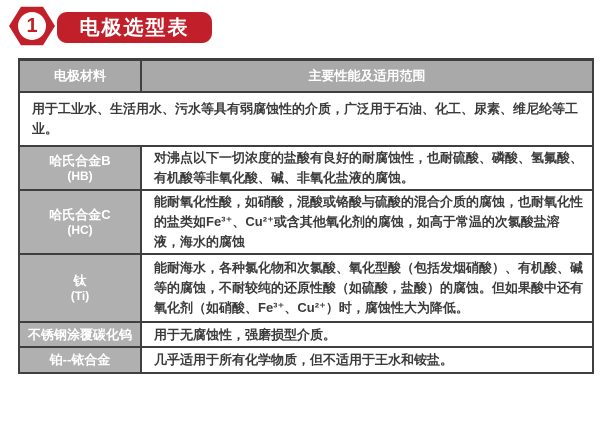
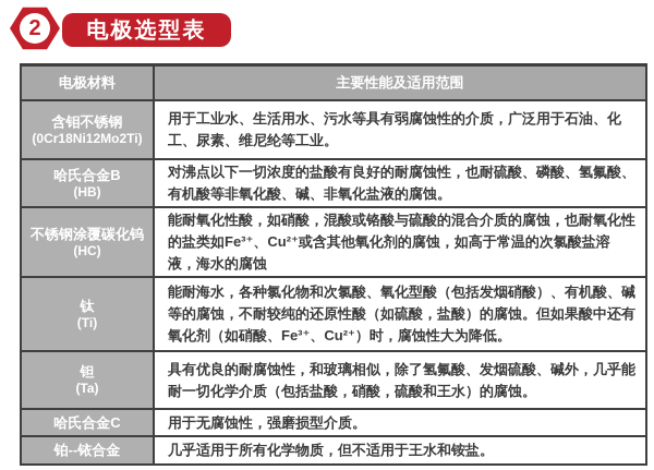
- 1
+ 2
  电极选型表
  电极材料
  主要性能及适用范围
+ 含钼不锈钢
+ (0Cr18Ni12Mo2Ti)
  用于工业水、生活用水、污水等具有弱腐蚀性的介质，广泛用于石油、化工、尿素、维尼纶等工业。
  哈氏合金B
  (HB)
  对沸点以下一切浓度的盐酸有良好的耐腐蚀性，也耐硫酸、磷酸、氢氟酸、有机酸等非氧化酸、碱、非氧化盐液的腐蚀。
- 哈氏合金C
+ 不锈钢涂覆碳化钨
  (HC)
  能耐氧化性酸，如硝酸，混酸或铬酸与硫酸的混合介质的腐蚀，也耐氧化性的盐类如Fe³⁺、Cu²⁺或含其他氧化剂的腐蚀，如高于常温的次氯酸盐溶液，海水的腐蚀
  钛
  (Ti)
  能耐海水，各种氯化物和次氯酸、氧化型酸（包括发烟硝酸）、有机酸、碱等的腐蚀，不耐较纯的还原性酸（如硫酸，盐酸）的腐蚀。但如果酸中还有氧化剂（如硝酸、Fe³⁺、Cu²⁺）时，腐蚀性大为降低。
+ 钽
+ (Ta)
+ 具有优良的耐腐蚀性，和玻璃相似，除了氢氟酸、发烟硫酸、碱外，几乎能耐一切化学介质（包括盐酸，硝酸，硫酸和王水）的腐蚀。
- 不锈钢涂覆碳化钨
+ 哈氏合金C
  用于无腐蚀性，强磨损型介质。
  铂--铱合金
  几乎适用于所有化学物质，但不适用于王水和铵盐。
